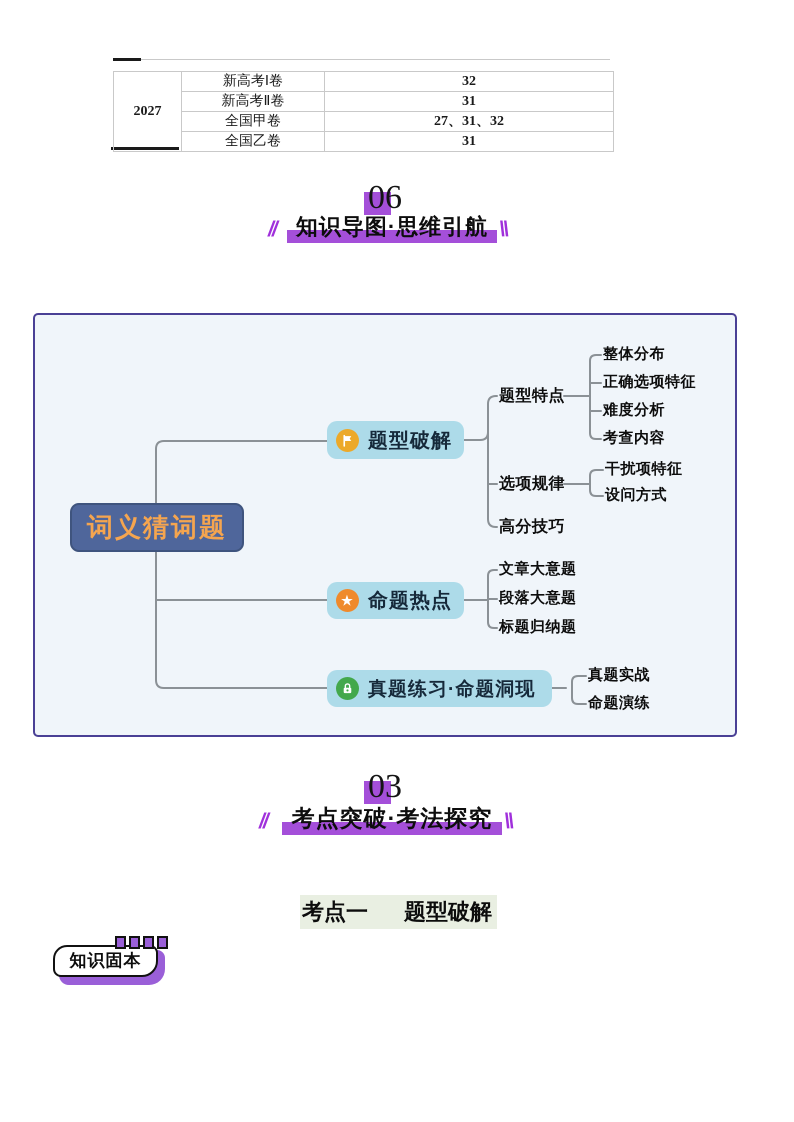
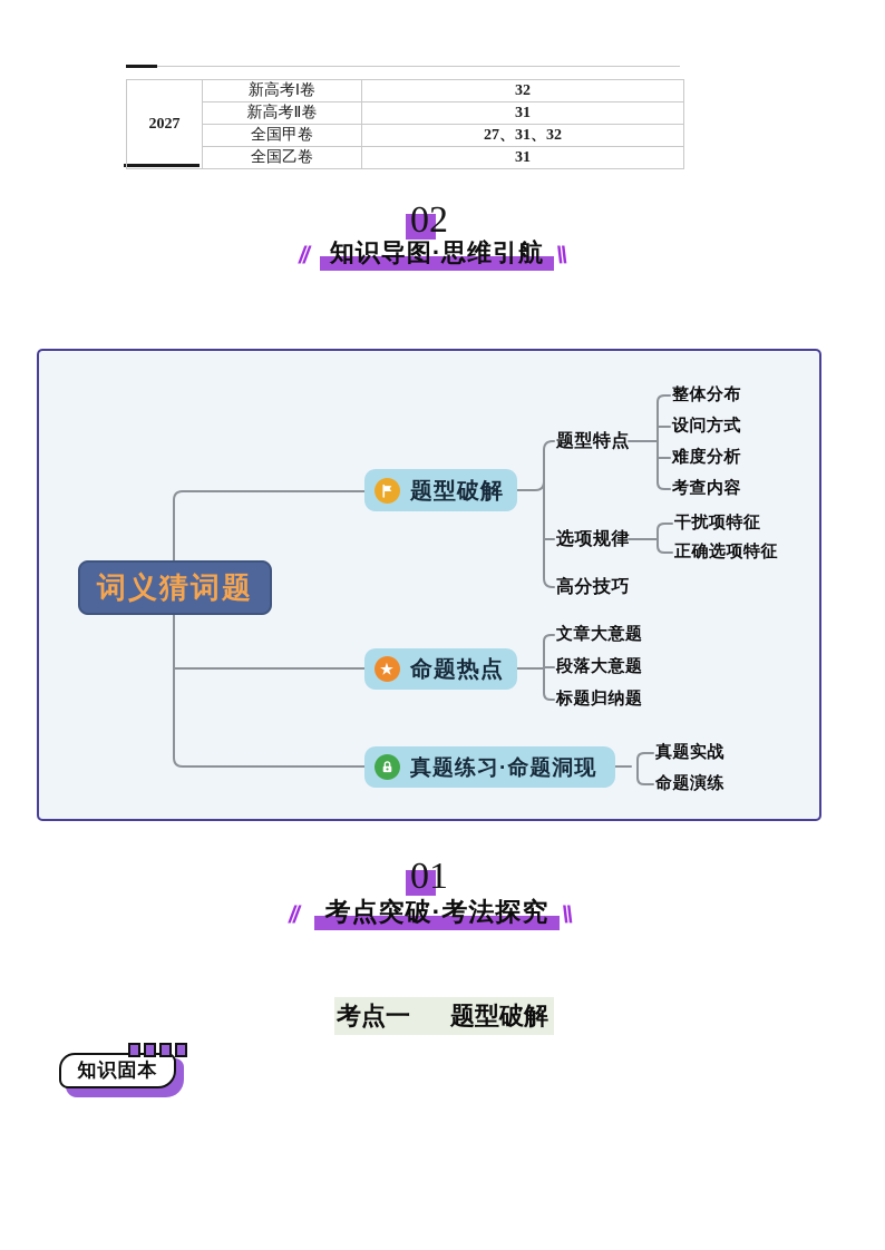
  2027	新高考Ⅰ卷	32
  新高考Ⅱ卷	31
  全国甲卷	27、31、32
  全国乙卷	31
- 06
+ 02
  知识导图·思维引航
  //
  \\
  词义猜词题
  题型破解
  ★
  命题热点
  真题练习·命题洞现
  题型特点
  选项规律
  高分技巧
  整体分布
- 正确选项特征
+ 设问方式
  难度分析
  考查内容
  干扰项特征
- 设问方式
+ 正确选项特征
  文章大意题
  段落大意题
  标题归纳题
  真题实战
  命题演练
- 03
+ 01
  考点突破·考法探究
  //
  \\
  考点一
  题型破解
  知识固本
